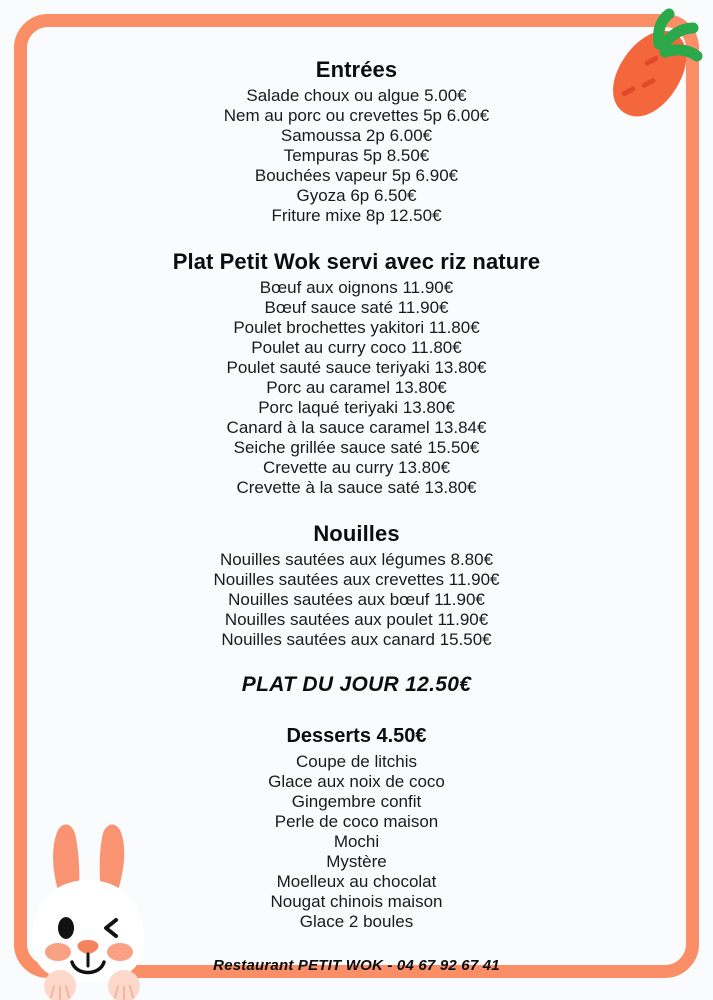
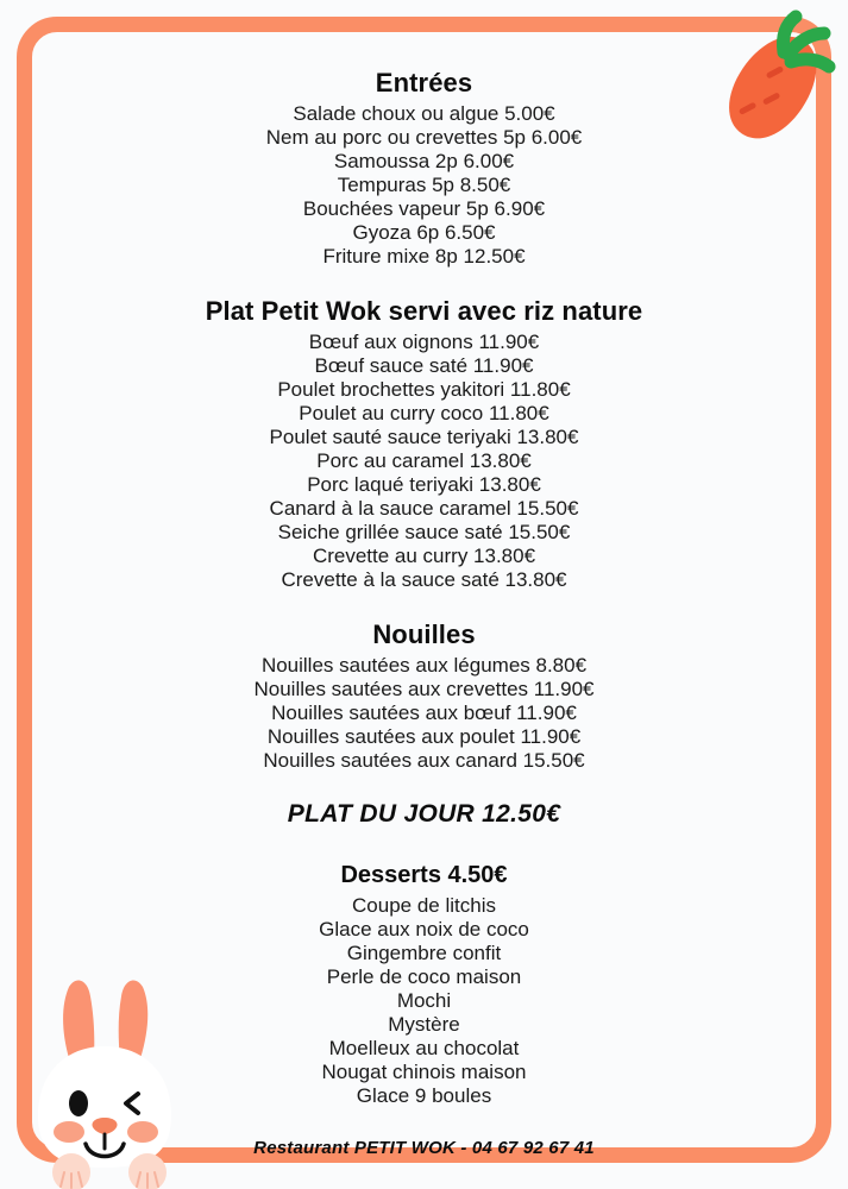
  Entrées
  Salade choux ou algue 5.00€
  Nem au porc ou crevettes 5p 6.00€
  Samoussa 2p 6.00€
  Tempuras 5p 8.50€
  Bouchées vapeur 5p 6.90€
  Gyoza 6p 6.50€
  Friture mixe 8p 12.50€
  Plat Petit Wok servi avec riz nature
  Bœuf aux oignons 11.90€
  Bœuf sauce saté 11.90€
  Poulet brochettes yakitori 11.80€
  Poulet au curry coco 11.80€
  Poulet sauté sauce teriyaki 13.80€
  Porc au caramel 13.80€
  Porc laqué teriyaki 13.80€
- Canard à la sauce caramel 13.84€
+ Canard à la sauce caramel 15.50€
  Seiche grillée sauce saté 15.50€
  Crevette au curry 13.80€
  Crevette à la sauce saté 13.80€
  Nouilles
  Nouilles sautées aux légumes 8.80€
  Nouilles sautées aux crevettes 11.90€
  Nouilles sautées aux bœuf 11.90€
  Nouilles sautées aux poulet 11.90€
  Nouilles sautées aux canard 15.50€
  PLAT DU JOUR 12.50€
  Desserts 4.50€
  Coupe de litchis
  Glace aux noix de coco
  Gingembre confit
  Perle de coco maison
  Mochi
  Mystère
  Moelleux au chocolat
  Nougat chinois maison
- Glace 2 boules
+ Glace 9 boules
  Restaurant PETIT WOK - 04 67 92 67 41
